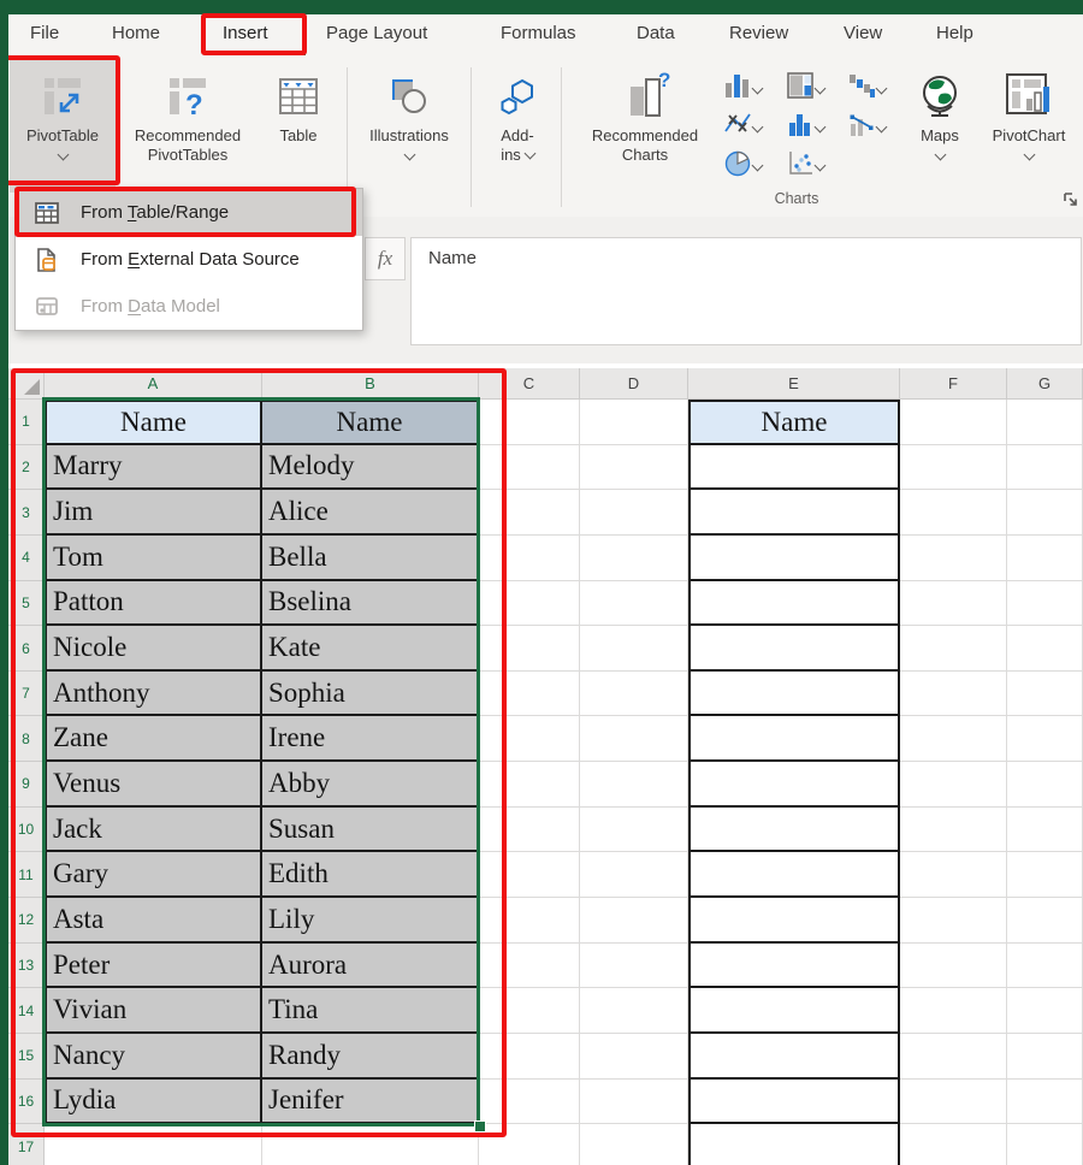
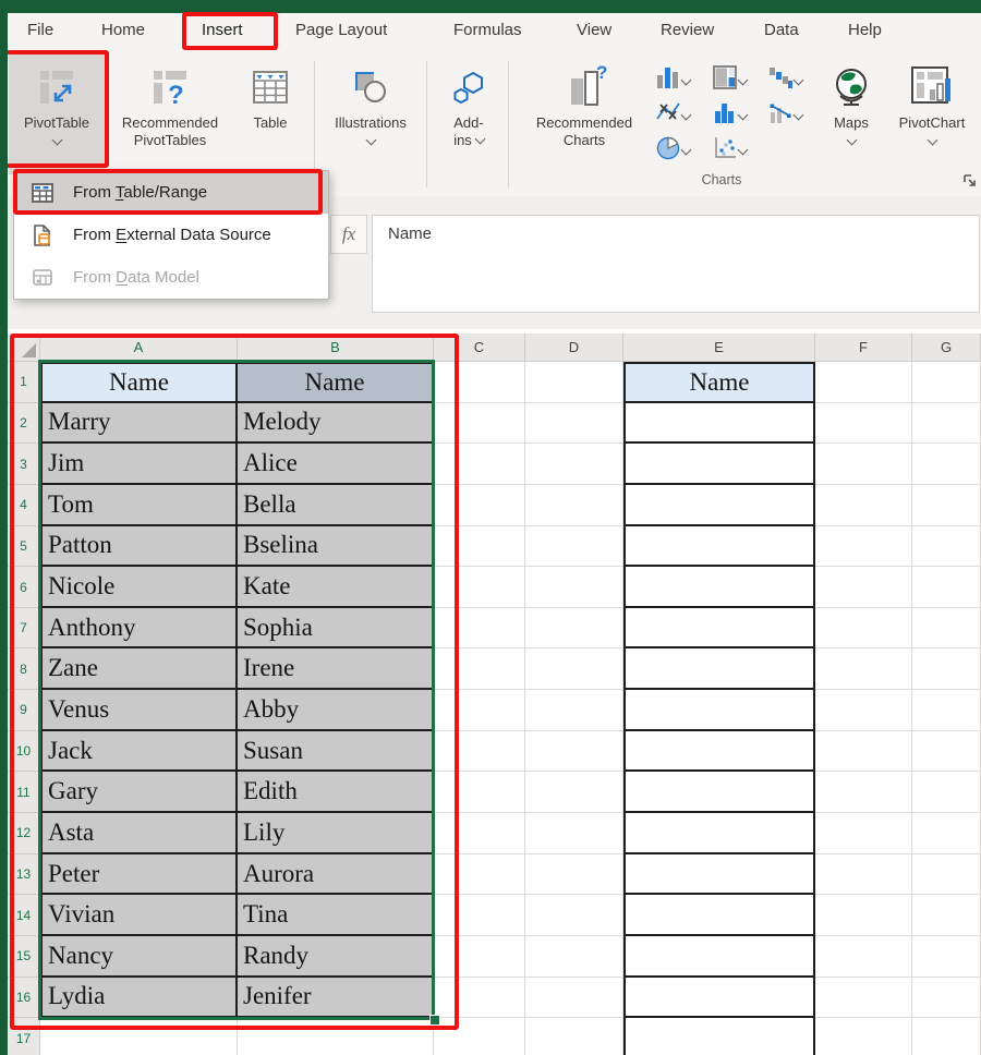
  File
  Home
  Insert
  Page Layout
  Formulas
- Data
+ View
  Review
- View
+ Data
  Help
  PivotTable
  ?
  Recommended
  PivotTables
  Table
  Illustrations
  Add-
  ins
  ?
  Recommended
  Charts
  Maps
  PivotChart
  Charts
  fx
  Name
  A
  B
  C
  D
  E
  F
  G
  1
  Name
  Name
  Name
  2
  Marry
  Melody
  3
  Jim
  Alice
  4
  Tom
  Bella
  5
  Patton
  Bselina
  6
  Nicole
  Kate
  7
  Anthony
  Sophia
  8
  Zane
  Irene
  9
  Venus
  Abby
  10
  Jack
  Susan
  11
  Gary
  Edith
  12
  Asta
  Lily
  13
  Peter
  Aurora
  14
  Vivian
  Tina
  15
  Nancy
  Randy
  16
  Lydia
  Jenifer
  17
  From Table/Range
  From External Data Source
  From Data Model
